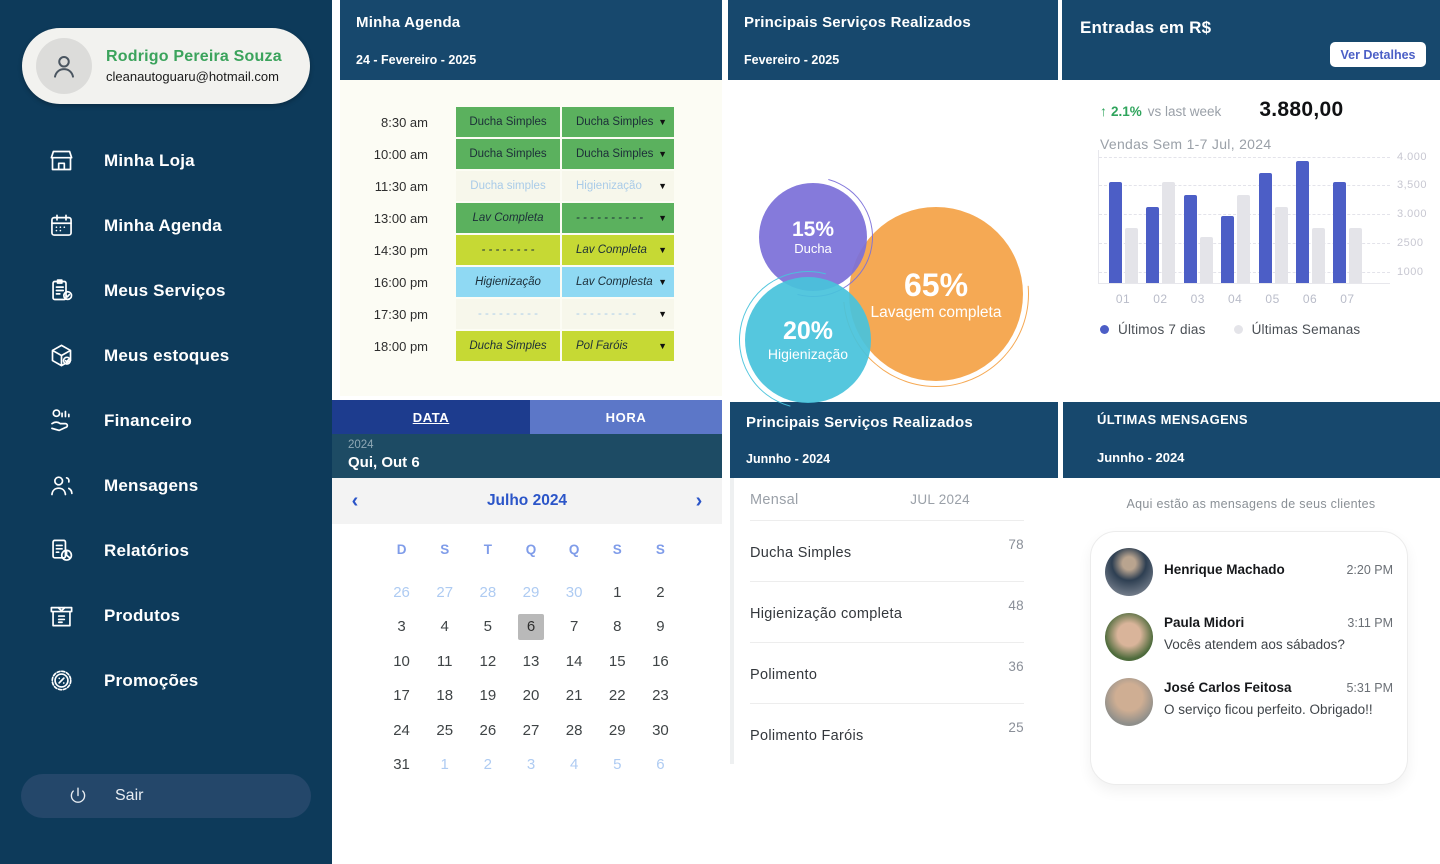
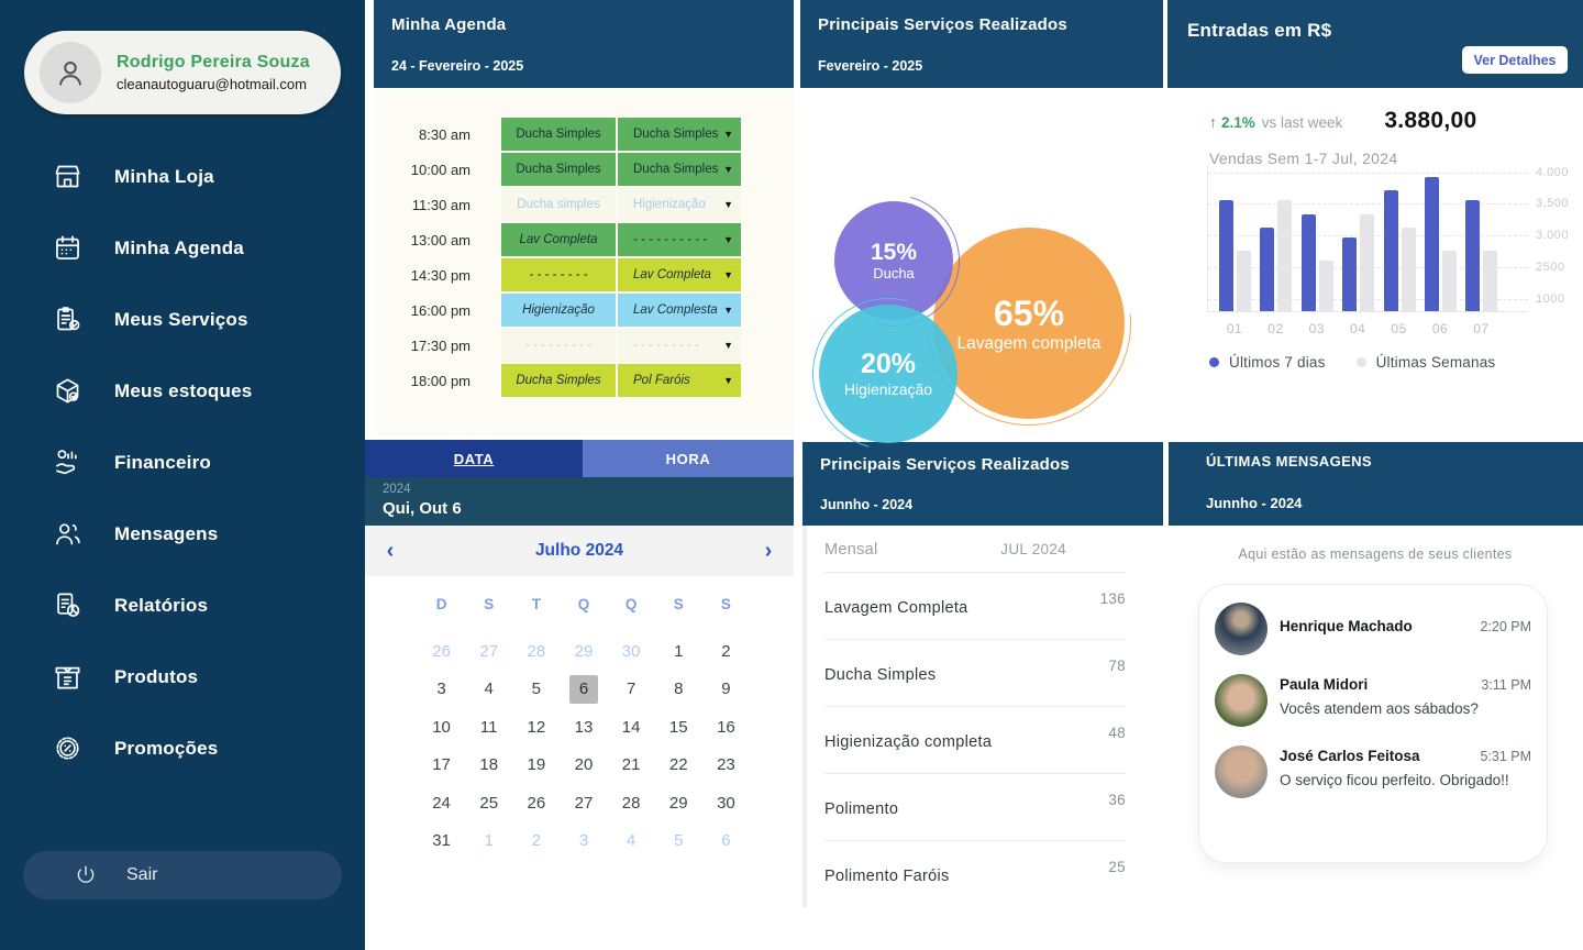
  Rodrigo Pereira Souza
  cleanautoguaru@hotmail.com
  Minha Loja
  Minha Agenda
  Meus Serviços
  Meus estoques
  Financeiro
  Mensagens
  Relatórios
  Produtos
  Promoções
  Sair
  Minha Agenda
  24 - Fevereiro - 2025
  8:30 am
  Ducha Simples
  Ducha Simples
  ▼
  10:00 am
  Ducha Simples
  Ducha Simples
  ▼
  11:30 am
  Ducha simples
  Higienização
  ▼
  13:00 am
  Lav Completa
  - - - - - - - - - -
  ▼
  14:30 pm
  - - - - - - - -
  Lav Completa
  ▼
  16:00 pm
  Higienização
  Lav Complesta
  ▼
  17:30 pm
  - - - - - - - - -
  - - - - - - - - -
  ▼
  18:00 pm
  Ducha Simples
  Pol Faróis
  ▼
  Principais Serviços Realizados
  Fevereiro - 2025
  15%
  Ducha
  65%
  Lavagem completa
  20%
  Higienização
  Entradas em R$
  Ver Detalhes
  ↑
  2.1%
  vs last week
  3.880,00
  Vendas Sem 1-7 Jul, 2024
  4.000
  3,500
  3.000
  2500
  1000
  01
  02
  03
  04
  05
  06
  07
  Últimos 7 dias
  Últimas Semanas
  DATA
  HORA
  2024
  Qui, Out 6
  ‹
  Julho 2024
  ›
  D
  S
  T
  Q
  Q
  S
  S
  26
  27
  28
  29
  30
  1
  2
  3
  4
  5
  6
  7
  8
  9
  10
  11
  12
  13
  14
  15
  16
  17
  18
  19
  20
  21
  22
  23
  24
  25
  26
  27
  28
  29
  30
  31
  1
  2
  3
  4
  5
  6
  Principais Serviços Realizados
  Junnho - 2024
  Mensal
  JUL 2024
+ Lavagem Completa
+ 136
  Ducha Simples
  78
  Higienização completa
  48
  Polimento
  36
  Polimento Faróis
  25
  ÚLTIMAS MENSAGENS
  Junnho - 2024
  Aqui estão as mensagens de seus clientes
  Henrique Machado
  2:20 PM
  Paula Midori
  3:11 PM
  Vocês atendem aos sábados?
  José Carlos Feitosa
  5:31 PM
  O serviço ficou perfeito. Obrigado!!
